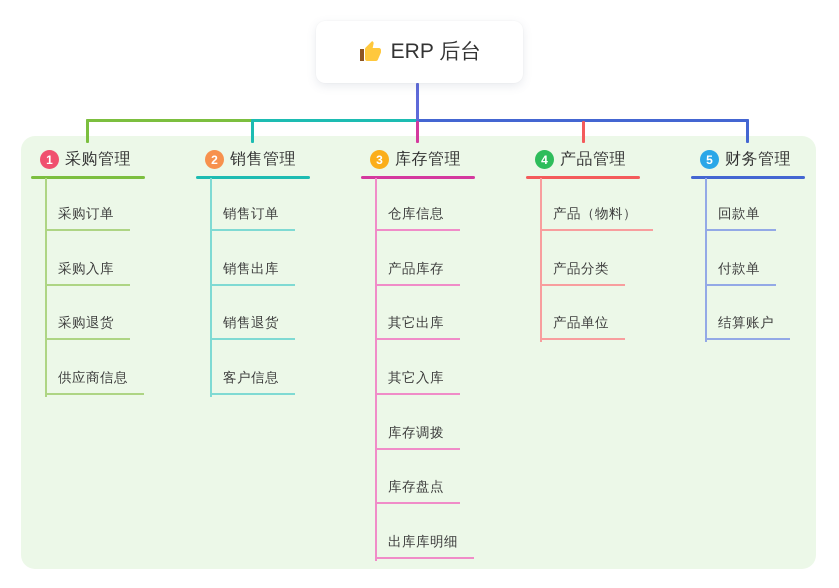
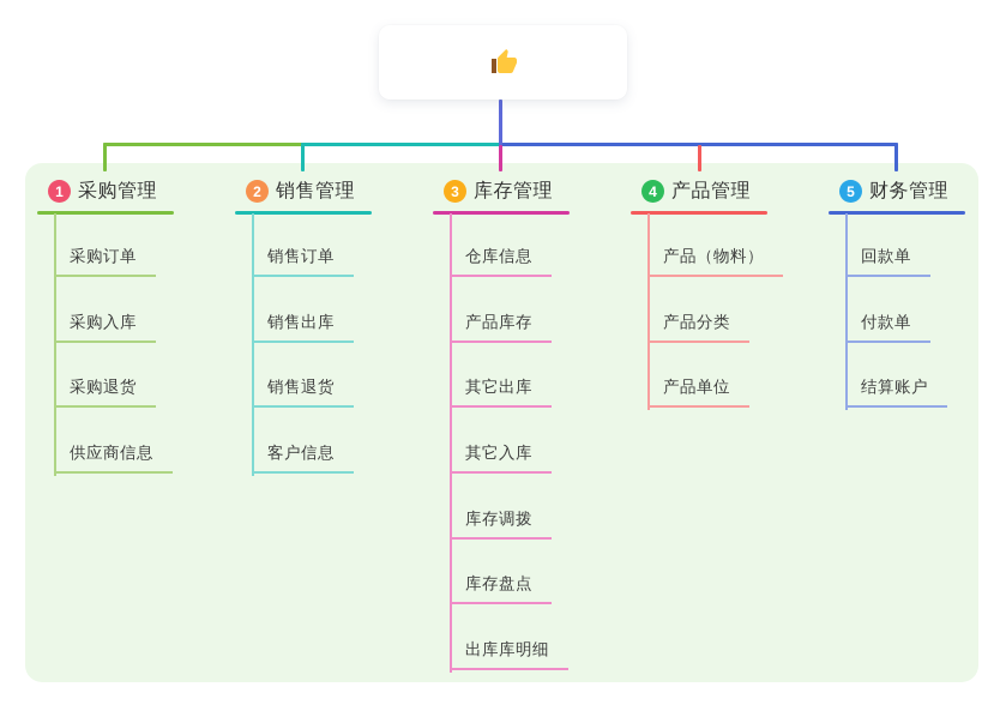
- ERP 后台
  1
  采购管理
  采购订单
  采购入库
  采购退货
  供应商信息
  2
  销售管理
  销售订单
  销售出库
  销售退货
  客户信息
  3
  库存管理
  仓库信息
  产品库存
  其它出库
  其它入库
  库存调拨
  库存盘点
  出库库明细
  4
  产品管理
  产品（物料）
  产品分类
  产品单位
  5
  财务管理
  回款单
  付款单
  结算账户
